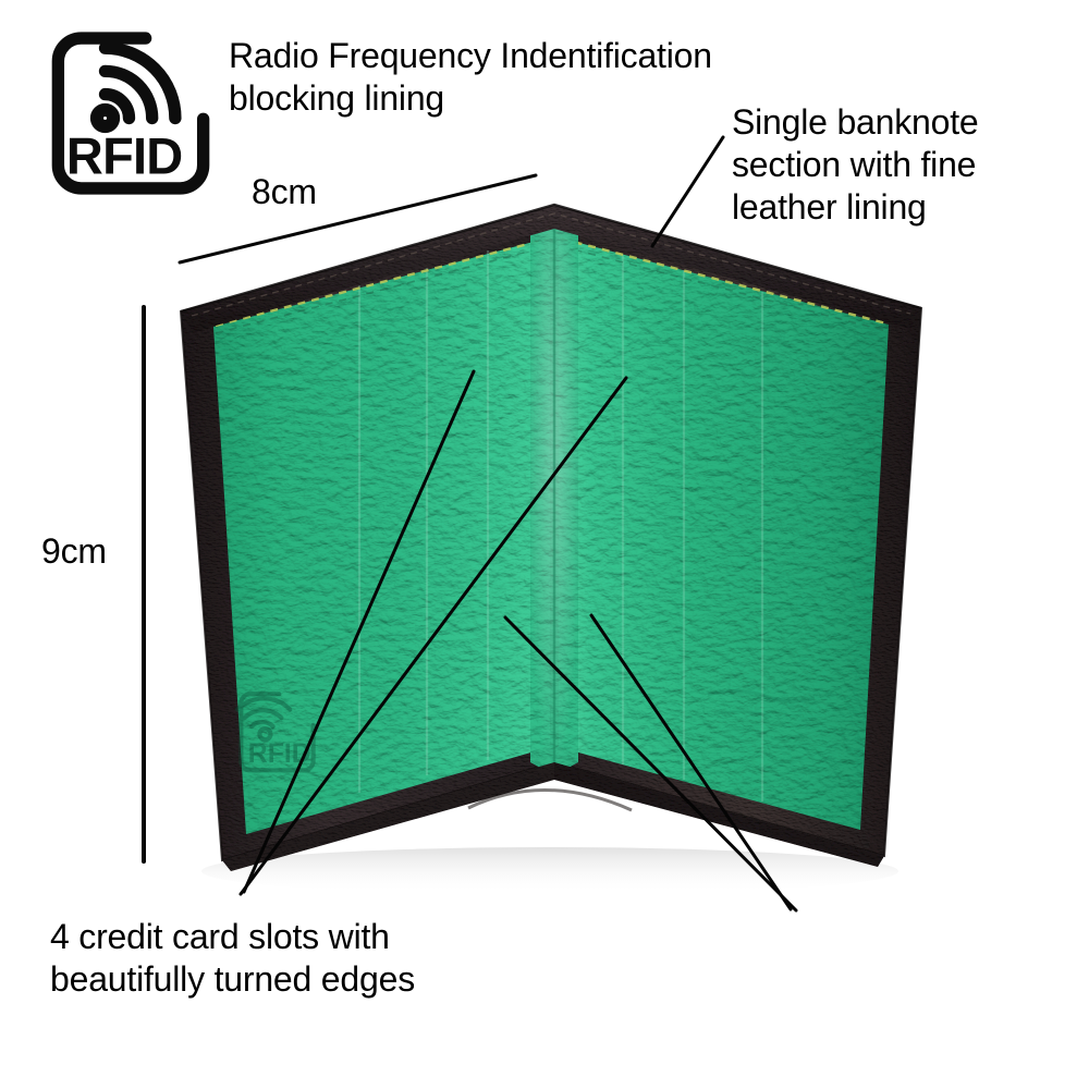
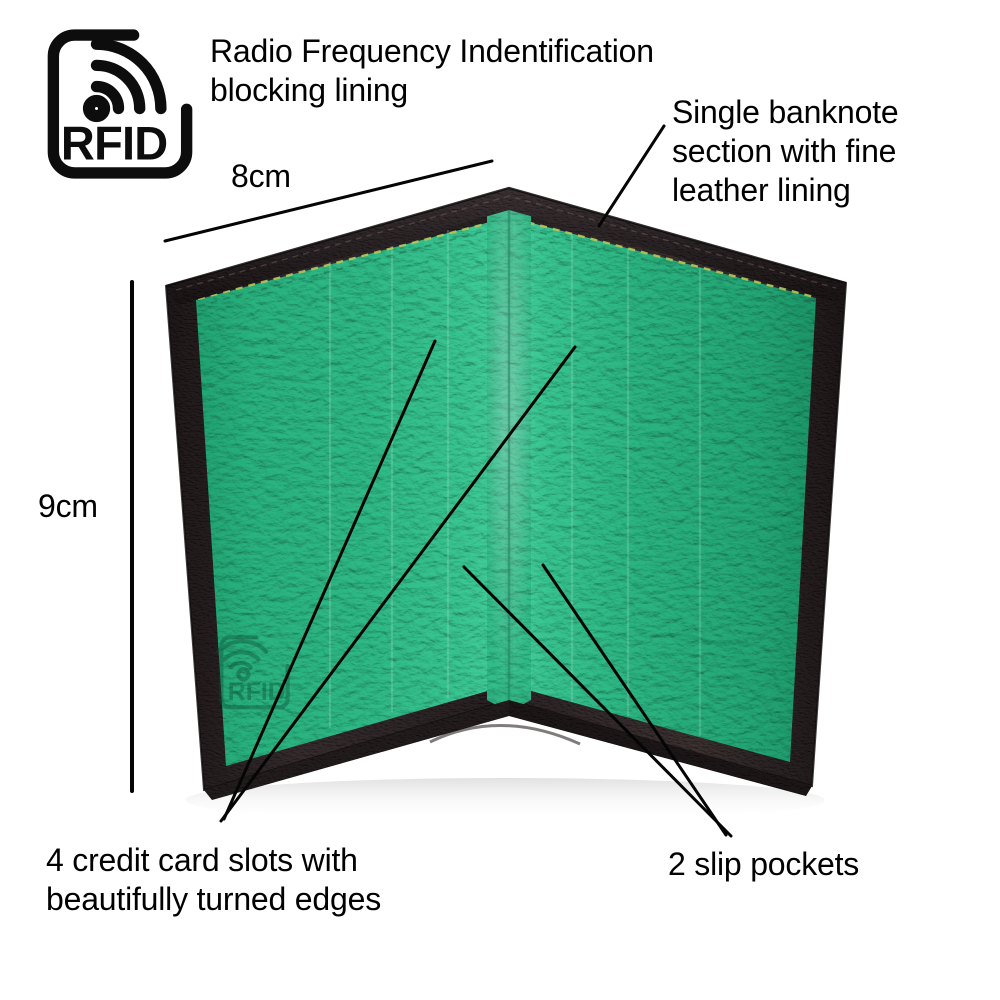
  RFID
  RFID
  Radio Frequency Indentification
  blocking lining
  Single banknote
  section with fine
  leather lining
  4 credit card slots with
  beautifully turned edges
+ 2 slip pockets
  8cm
  9cm
